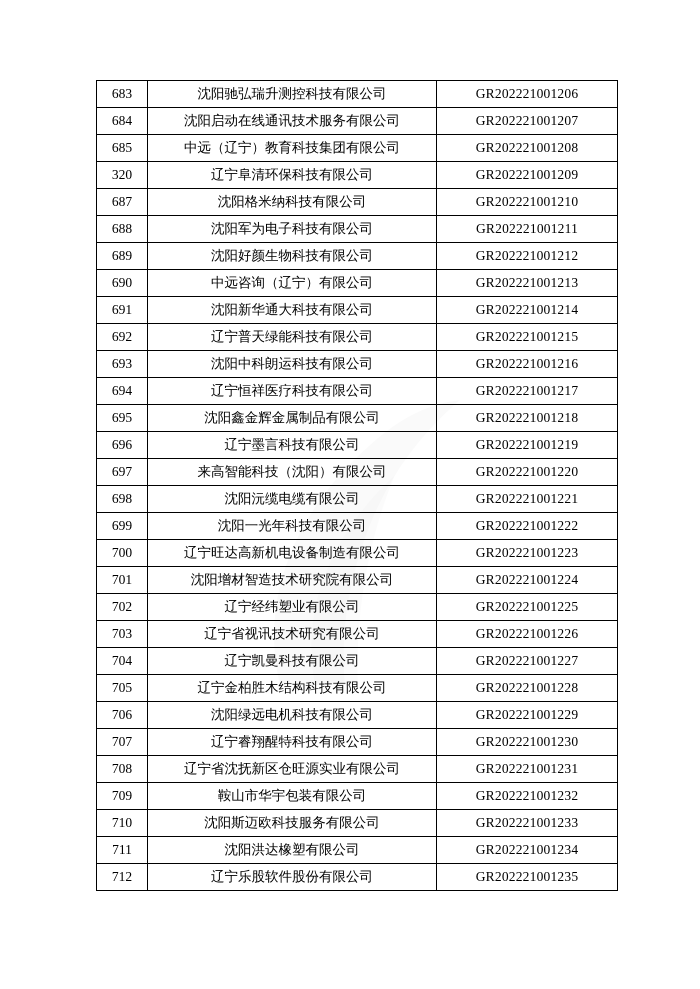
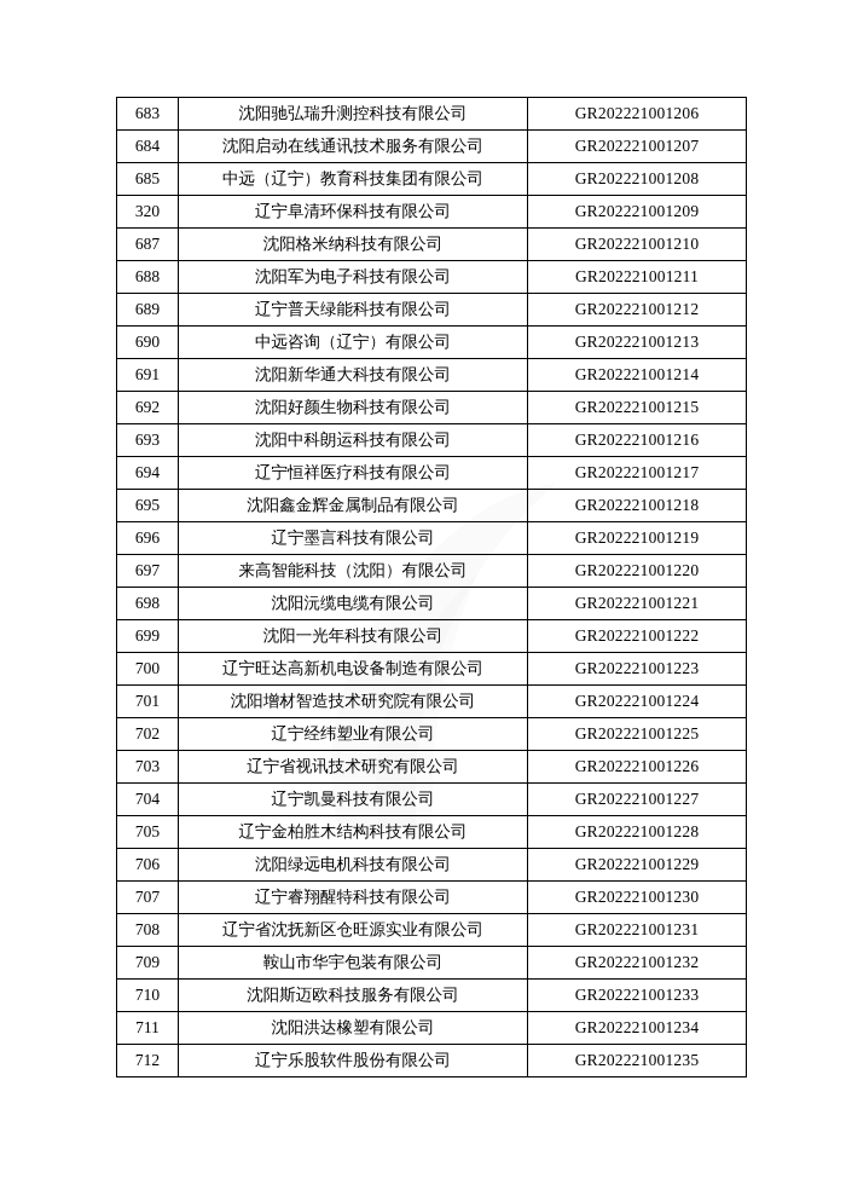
  683	沈阳驰弘瑞升测控科技有限公司	GR202221001206
  684	沈阳启动在线通讯技术服务有限公司	GR202221001207
  685	中远（辽宁）教育科技集团有限公司	GR202221001208
  320	辽宁阜清环保科技有限公司	GR202221001209
  687	沈阳格米纳科技有限公司	GR202221001210
  688	沈阳军为电子科技有限公司	GR202221001211
- 689	沈阳好颜生物科技有限公司	GR202221001212
+ 689	辽宁普天绿能科技有限公司	GR202221001212
  690	中远咨询（辽宁）有限公司	GR202221001213
  691	沈阳新华通大科技有限公司	GR202221001214
- 692	辽宁普天绿能科技有限公司	GR202221001215
+ 692	沈阳好颜生物科技有限公司	GR202221001215
  693	沈阳中科朗运科技有限公司	GR202221001216
  694	辽宁恒祥医疗科技有限公司	GR202221001217
  695	沈阳鑫金辉金属制品有限公司	GR202221001218
  696	辽宁墨言科技有限公司	GR202221001219
  697	来高智能科技（沈阳）有限公司	GR202221001220
  698	沈阳沅缆电缆有限公司	GR202221001221
  699	沈阳一光年科技有限公司	GR202221001222
  700	辽宁旺达高新机电设备制造有限公司	GR202221001223
  701	沈阳增材智造技术研究院有限公司	GR202221001224
  702	辽宁经纬塑业有限公司	GR202221001225
  703	辽宁省视讯技术研究有限公司	GR202221001226
  704	辽宁凯曼科技有限公司	GR202221001227
  705	辽宁金柏胜木结构科技有限公司	GR202221001228
  706	沈阳绿远电机科技有限公司	GR202221001229
  707	辽宁睿翔醒特科技有限公司	GR202221001230
  708	辽宁省沈抚新区仓旺源实业有限公司	GR202221001231
  709	鞍山市华宇包装有限公司	GR202221001232
  710	沈阳斯迈欧科技服务有限公司	GR202221001233
  711	沈阳洪达橡塑有限公司	GR202221001234
  712	辽宁乐股软件股份有限公司	GR202221001235
